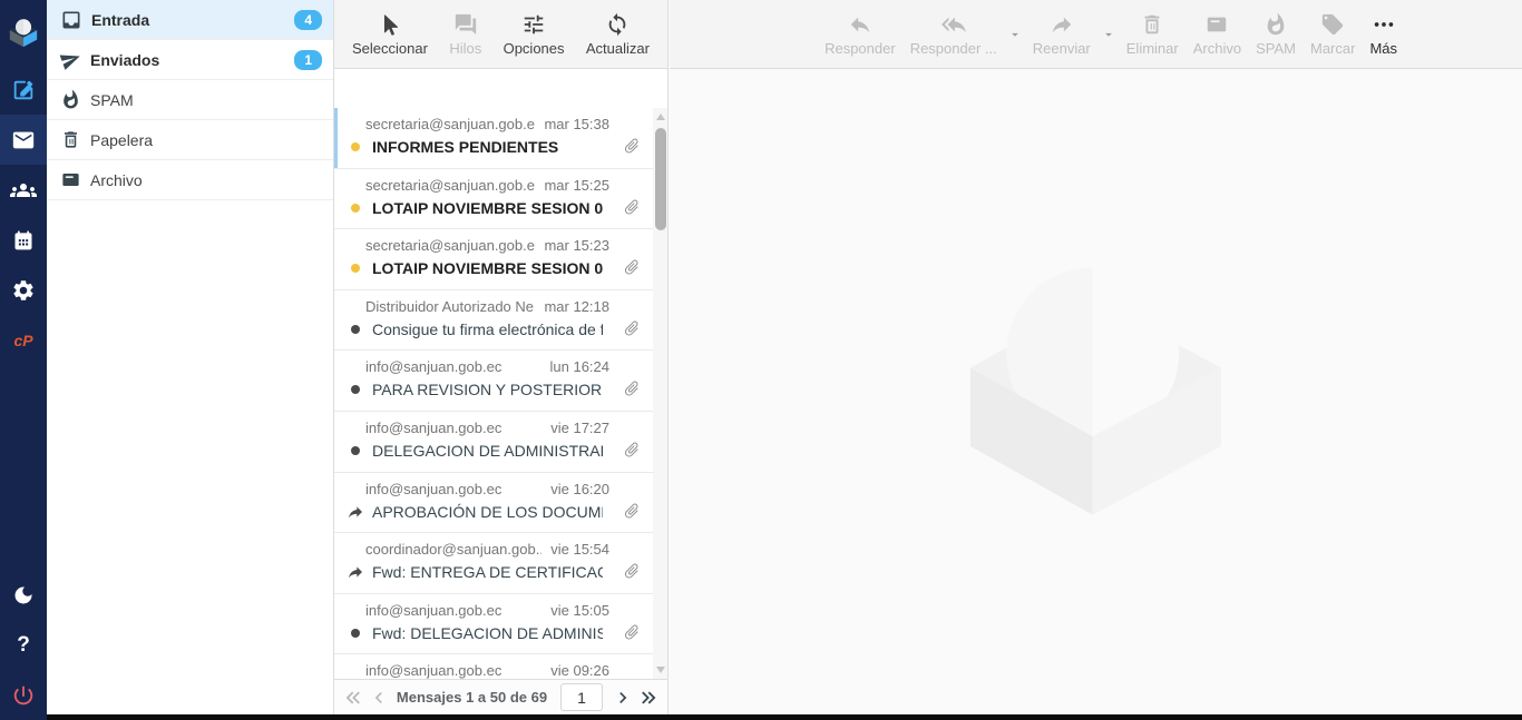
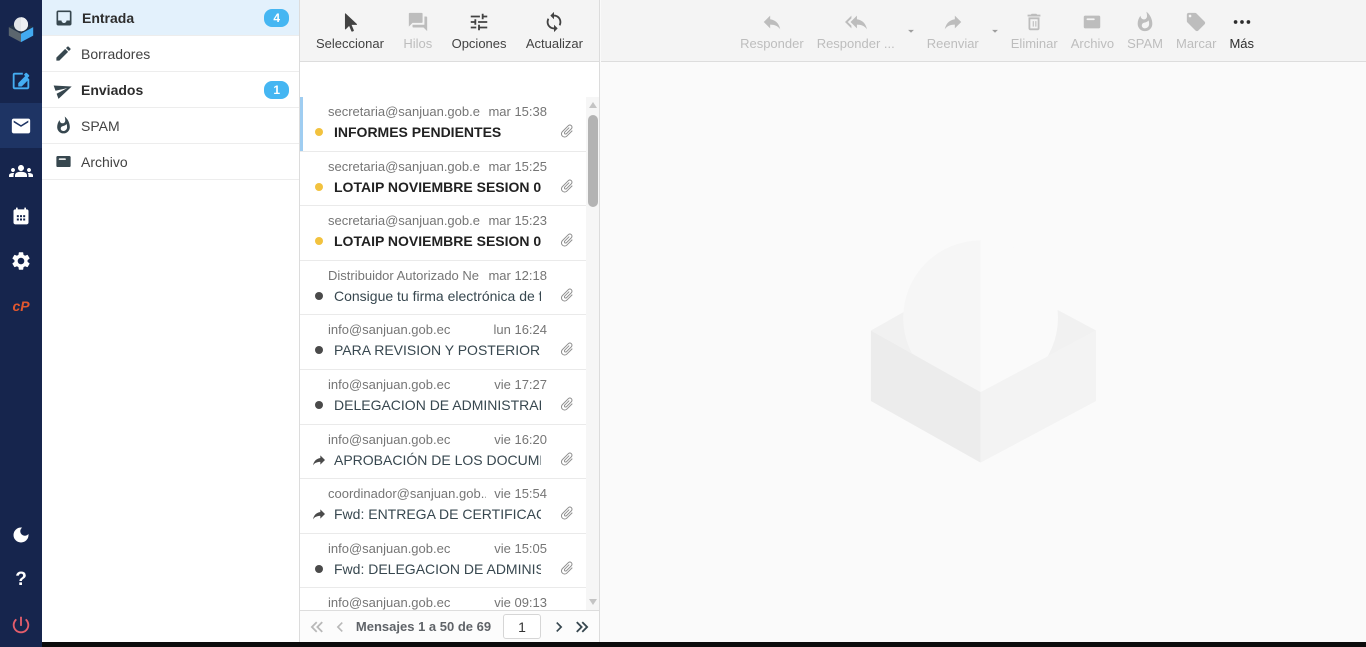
  cP
  ?
  Entrada
  4
+ Borradores
  Enviados
  1
  SPAM
- Papelera
  Archivo
  Seleccionar
  Hilos
  Opciones
  Actualizar
  secretaria@sanjuan.gob.e
  mar 15:38
  INFORMES PENDIENTES
  secretaria@sanjuan.gob.e
  mar 15:25
  LOTAIP NOVIEMBRE SESION 0
  secretaria@sanjuan.gob.e
  mar 15:23
  LOTAIP NOVIEMBRE SESION 0
  Distribuidor Autorizado Ne
  mar 12:18
  Consigue tu firma electrónica de f
  info@sanjuan.gob.ec
  lun 16:24
  PARA REVISION Y POSTERIOR
  info@sanjuan.gob.ec
  vie 17:27
  DELEGACION DE ADMINISTRA
  info@sanjuan.gob.ec
  vie 16:20
  APROBACIÓN DE LOS DOCUM
  coordinador@sanjuan.gob..
  vie 15:54
  Fwd: ENTREGA DE CERTIFICA
  info@sanjuan.gob.ec
  vie 15:05
  Fwd: DELEGACION DE ADMINIS
  info@sanjuan.gob.ec
- vie 09:26
+ vie 09:13
  Mensajes 1 a 50 de 69
  1
  Responder
  Responder ...
  Reenviar
  Eliminar
  Archivo
  SPAM
  Marcar
  Más
